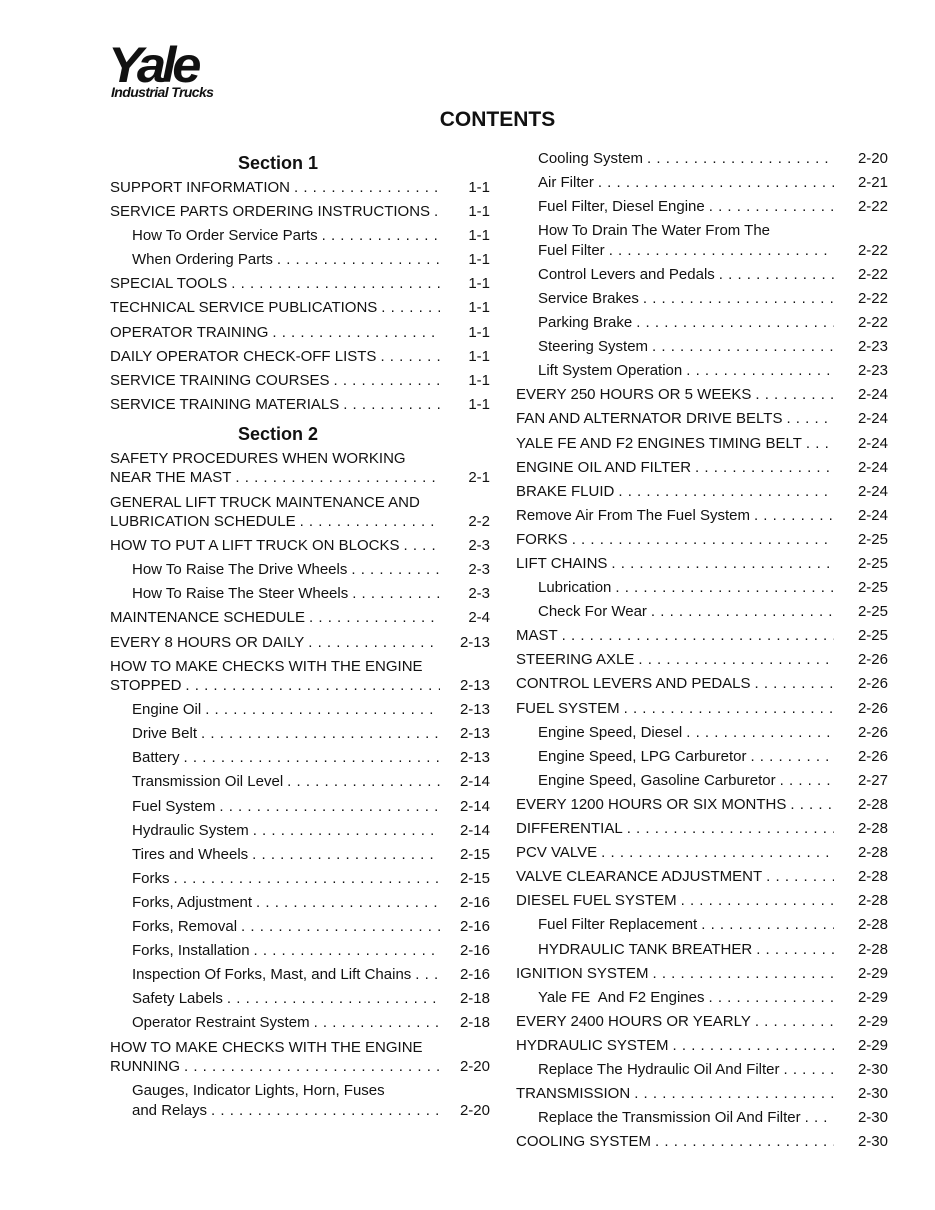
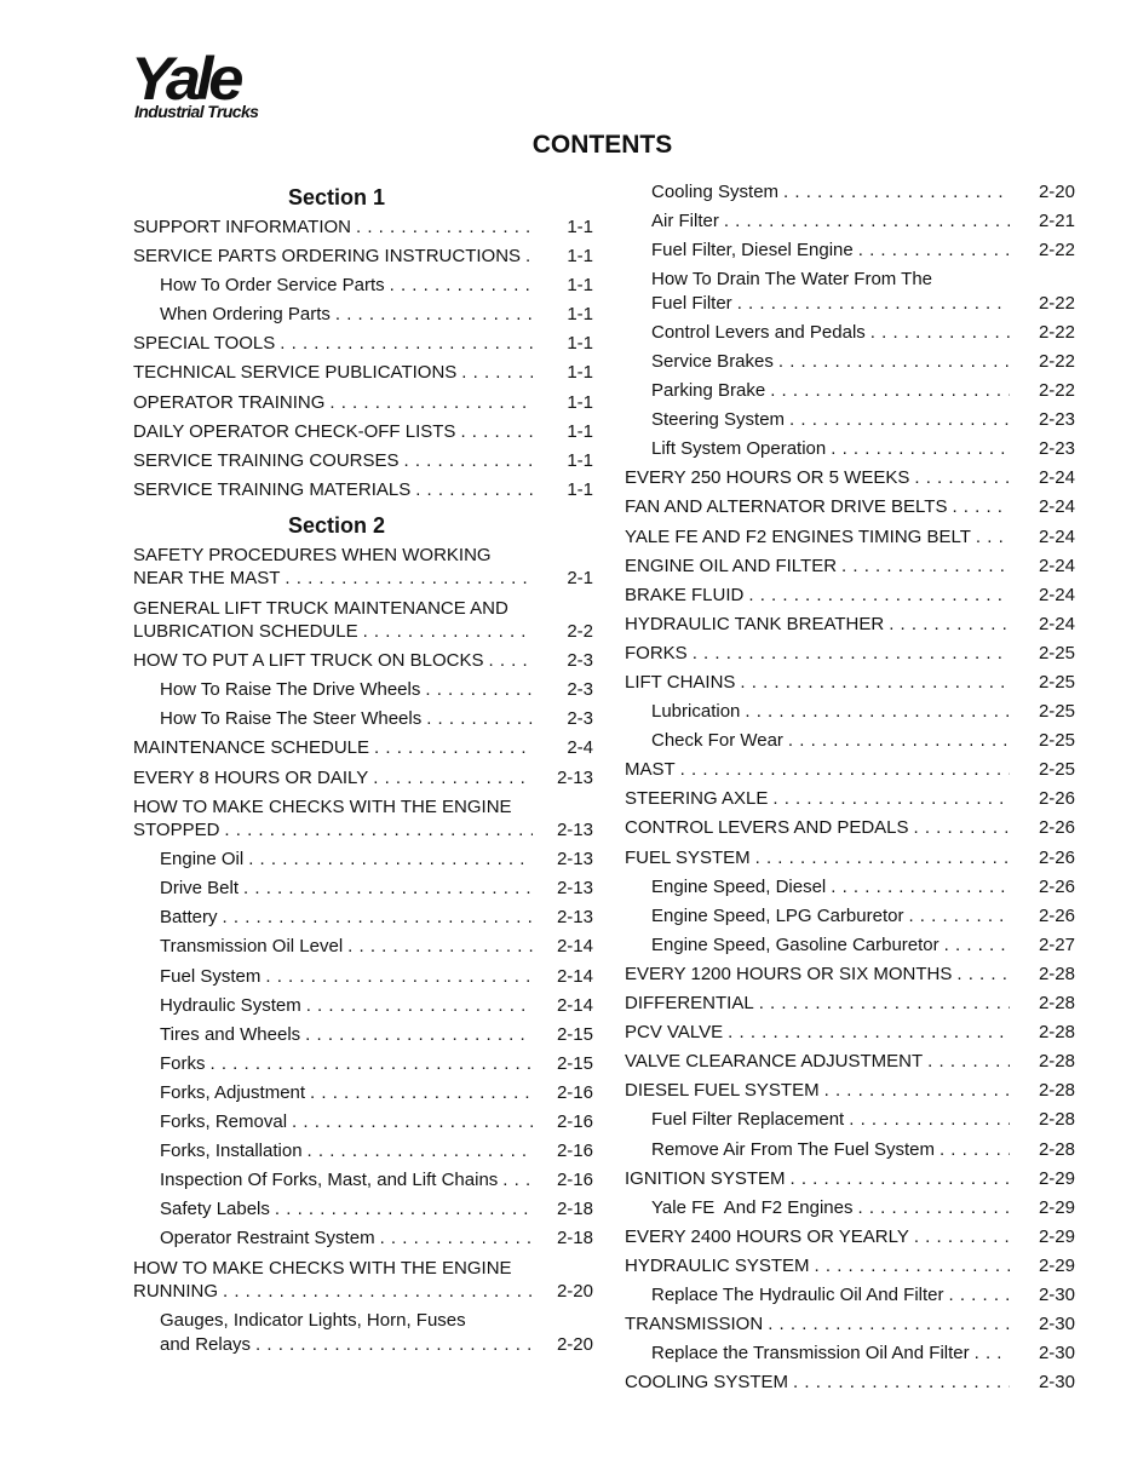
  Yale
  Industrial Trucks
  CONTENTS
  Section 1
  SUPPORT INFORMATION
  1-1
  SERVICE PARTS ORDERING INSTRUCTIONS
  1-1
  How To Order Service Parts
  1-1
  When Ordering Parts
  1-1
  SPECIAL TOOLS
  1-1
  TECHNICAL SERVICE PUBLICATIONS
  1-1
  OPERATOR TRAINING
  1-1
  DAILY OPERATOR CHECK-OFF LISTS
  1-1
  SERVICE TRAINING COURSES
  1-1
  SERVICE TRAINING MATERIALS
  1-1
  Section 2
  SAFETY PROCEDURES WHEN WORKING
  NEAR THE MAST
  2-1
  GENERAL LIFT TRUCK MAINTENANCE AND
  LUBRICATION SCHEDULE
  2-2
  HOW TO PUT A LIFT TRUCK ON BLOCKS
  2-3
  How To Raise The Drive Wheels
  2-3
  How To Raise The Steer Wheels
  2-3
  MAINTENANCE SCHEDULE
  2-4
  EVERY 8 HOURS OR DAILY
  2-13
  HOW TO MAKE CHECKS WITH THE ENGINE
  STOPPED
  2-13
  Engine Oil
  2-13
  Drive Belt
  2-13
  Battery
  2-13
  Transmission Oil Level
  2-14
  Fuel System
  2-14
  Hydraulic System
  2-14
  Tires and Wheels
  2-15
  Forks
  2-15
  Forks, Adjustment
  2-16
  Forks, Removal
  2-16
  Forks, Installation
  2-16
  Inspection Of Forks, Mast, and Lift Chains
  2-16
  Safety Labels
  2-18
  Operator Restraint System
  2-18
  HOW TO MAKE CHECKS WITH THE ENGINE
  RUNNING
  2-20
  Gauges, Indicator Lights, Horn, Fuses
  and Relays
  2-20
  Cooling System
  2-20
  Air Filter
  2-21
  Fuel Filter, Diesel Engine
  2-22
  How To Drain The Water From The
  Fuel Filter
  2-22
  Control Levers and Pedals
  2-22
  Service Brakes
  2-22
  Parking Brake
  2-22
  Steering System
  2-23
  Lift System Operation
  2-23
  EVERY 250 HOURS OR 5 WEEKS
  2-24
  FAN AND ALTERNATOR DRIVE BELTS
  2-24
  YALE FE AND F2 ENGINES TIMING BELT
  2-24
  ENGINE OIL AND FILTER
  2-24
  BRAKE FLUID
  2-24
- Remove Air From The Fuel System
+ HYDRAULIC TANK BREATHER
  2-24
  FORKS
  2-25
  LIFT CHAINS
  2-25
  Lubrication
  2-25
  Check For Wear
  2-25
  MAST
  2-25
  STEERING AXLE
  2-26
  CONTROL LEVERS AND PEDALS
  2-26
  FUEL SYSTEM
  2-26
  Engine Speed, Diesel
  2-26
  Engine Speed, LPG Carburetor
  2-26
  Engine Speed, Gasoline Carburetor
  2-27
  EVERY 1200 HOURS OR SIX MONTHS
  2-28
  DIFFERENTIAL
  2-28
  PCV VALVE
  2-28
  VALVE CLEARANCE ADJUSTMENT
  2-28
  DIESEL FUEL SYSTEM
  2-28
  Fuel Filter Replacement
  2-28
- HYDRAULIC TANK BREATHER
+ Remove Air From The Fuel System
  2-28
  IGNITION SYSTEM
  2-29
  Yale FE And F2 Engines
  2-29
  EVERY 2400 HOURS OR YEARLY
  2-29
  HYDRAULIC SYSTEM
  2-29
  Replace The Hydraulic Oil And Filter
  2-30
  TRANSMISSION
  2-30
  Replace the Transmission Oil And Filter
  2-30
  COOLING SYSTEM
  2-30
